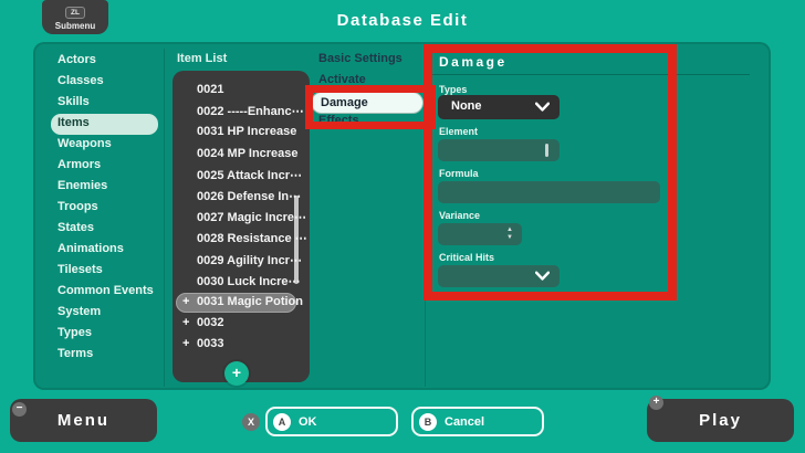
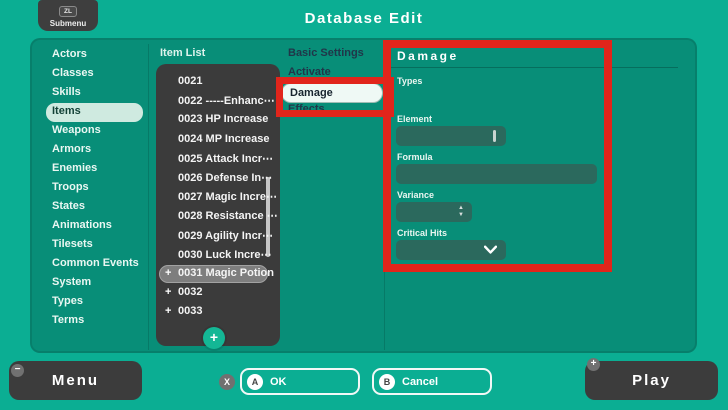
  Submenu
  Database Edit
  Actors
  Classes
  Skills
  Items
  Weapons
  Armors
  Enemies
  Troops
  States
  Animations
  Tilesets
  Common Events
  System
  Types
  Terms
  Item List
  0021
  0022 -----Enhanc⋯
- 0031 HP Increase
+ 0023 HP Increase
  0024 MP Increase
  0025 Attack Incr⋯
  0026 Defense In⋯
  0027 Magic Incre⋯
  0028 Resistance ⋯
  0029 Agility Incr⋯
  0030 Luck Incre⋯
  +
  0031 Magic Potion
  +
  0032
  +
  0033
  +
  Basic Settings
  Activate
  Damage
  Effects
  Damage
  Types
- None
  Element
  Formula
  Variance
  Critical Hits
  −
  Menu
  X
  A
  OK
  B
  Cancel
  +
  Play
